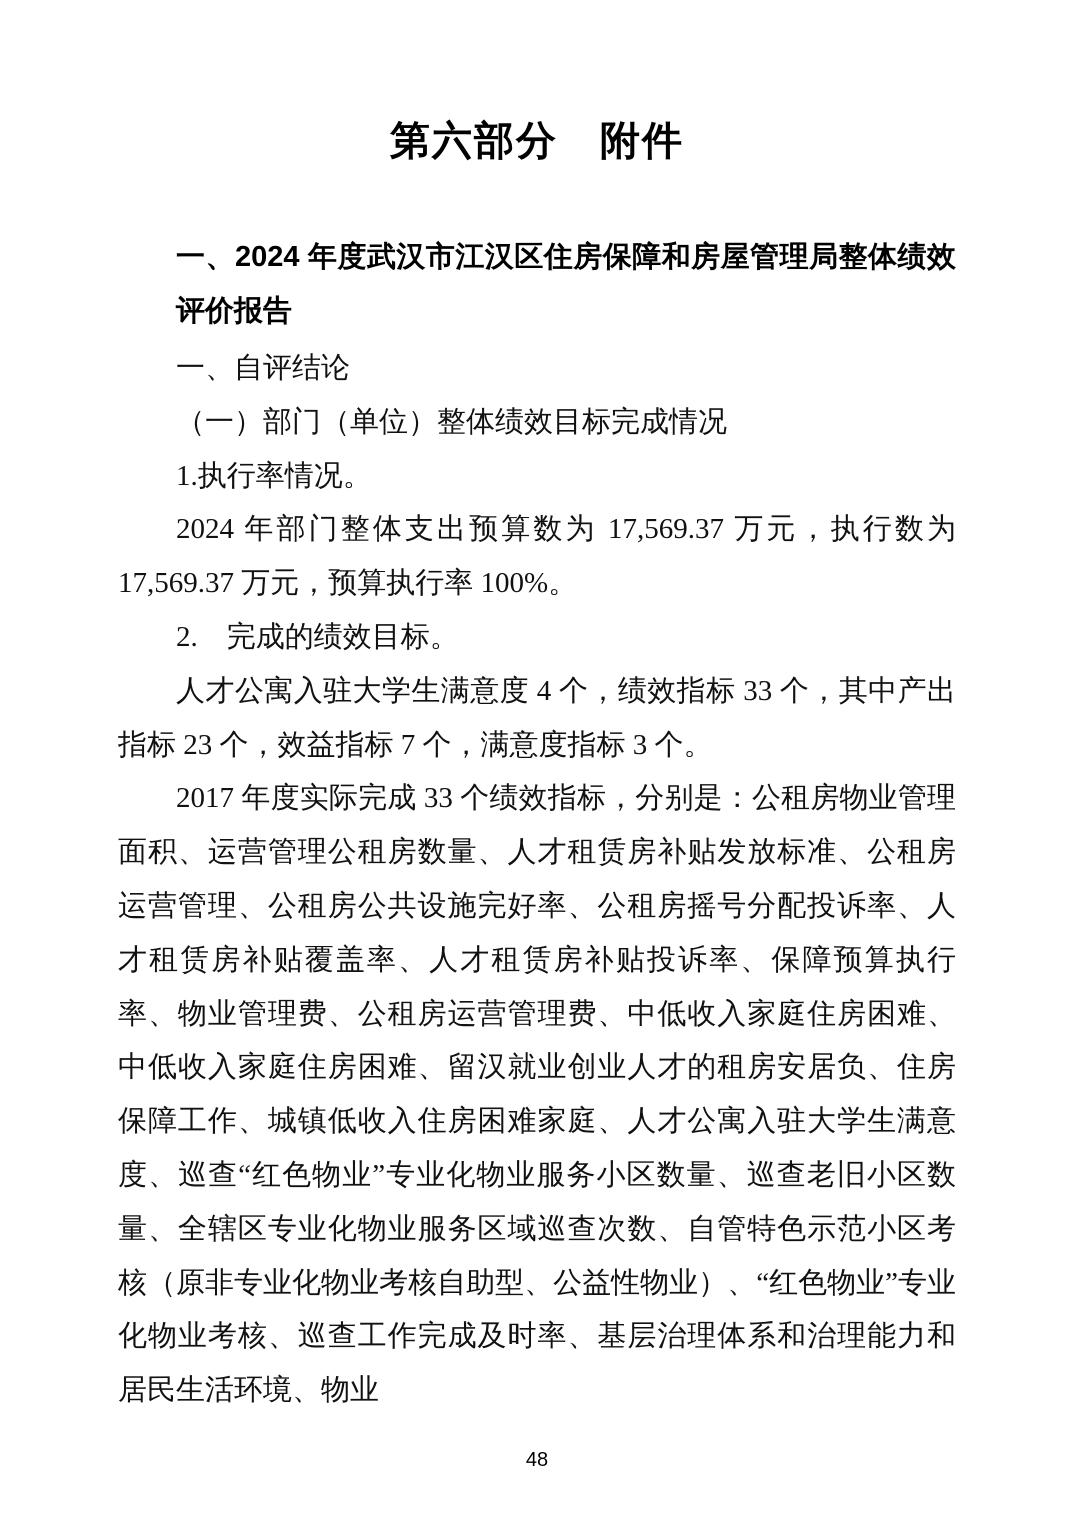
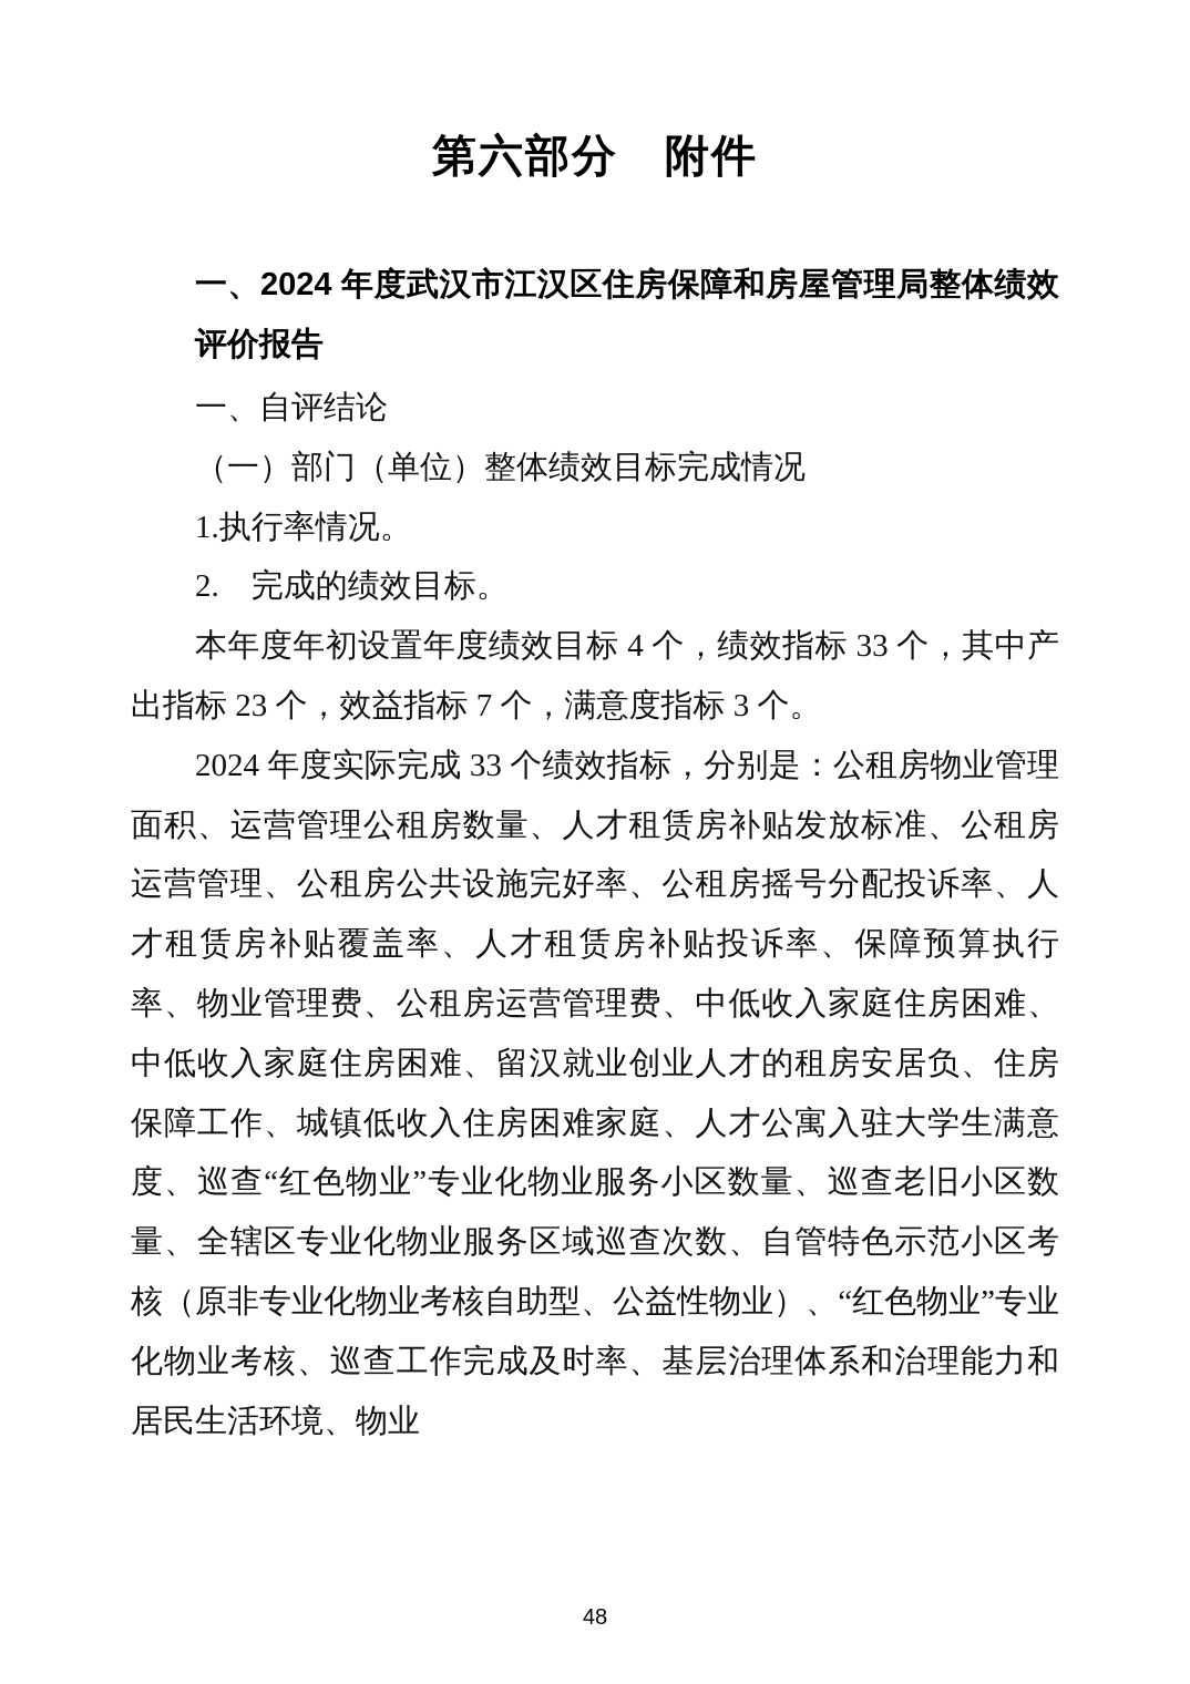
  第六部分 附件
  一、2024 年度武汉市江汉区住房保障和房屋管理局整体绩效评价报告
  一、自评结论
  （一）部门（单位）整体绩效目标完成情况
  1.执行率情况。
- 2024 年部门整体支出预算数为 17,569.37 万元，执行数为 17,569.37 万元，预算执行率 100%。
  2. 完成的绩效目标。
- 人才公寓入驻大学生满意度 4 个，绩效指标 33 个，其中产出指标 23 个，效益指标 7 个，满意度指标 3 个。
+ 本年度年初设置年度绩效目标 4 个，绩效指标 33 个，其中产出指标 23 个，效益指标 7 个，满意度指标 3 个。
- 2017 年度实际完成 33 个绩效指标，分别是：公租房物业管理面积、运营管理公租房数量、人才租赁房补贴发放标准、公租房运营管理、公租房公共设施完好率、公租房摇号分配投诉率、人才租赁房补贴覆盖率、人才租赁房补贴投诉率、保障预算执行率、物业管理费、公租房运营管理费、中低收入家庭住房困难、中低收入家庭住房困难、留汉就业创业人才的租房安居负、住房保障工作、城镇低收入住房困难家庭、人才公寓入驻大学生满意度、巡查“红色物业”专业化物业服务小区数量、巡查老旧小区数量、全辖区专业化物业服务区域巡查次数、自管特色示范小区考核（原非专业化物业考核自助型、公益性物业）、“红色物业”专业化物业考核、巡查工作完成及时率、基层治理体系和治理能力和居民生活环境、物业
+ 2024 年度实际完成 33 个绩效指标，分别是：公租房物业管理面积、运营管理公租房数量、人才租赁房补贴发放标准、公租房运营管理、公租房公共设施完好率、公租房摇号分配投诉率、人才租赁房补贴覆盖率、人才租赁房补贴投诉率、保障预算执行率、物业管理费、公租房运营管理费、中低收入家庭住房困难、中低收入家庭住房困难、留汉就业创业人才的租房安居负、住房保障工作、城镇低收入住房困难家庭、人才公寓入驻大学生满意度、巡查“红色物业”专业化物业服务小区数量、巡查老旧小区数量、全辖区专业化物业服务区域巡查次数、自管特色示范小区考核（原非专业化物业考核自助型、公益性物业）、“红色物业”专业化物业考核、巡查工作完成及时率、基层治理体系和治理能力和居民生活环境、物业
  48
